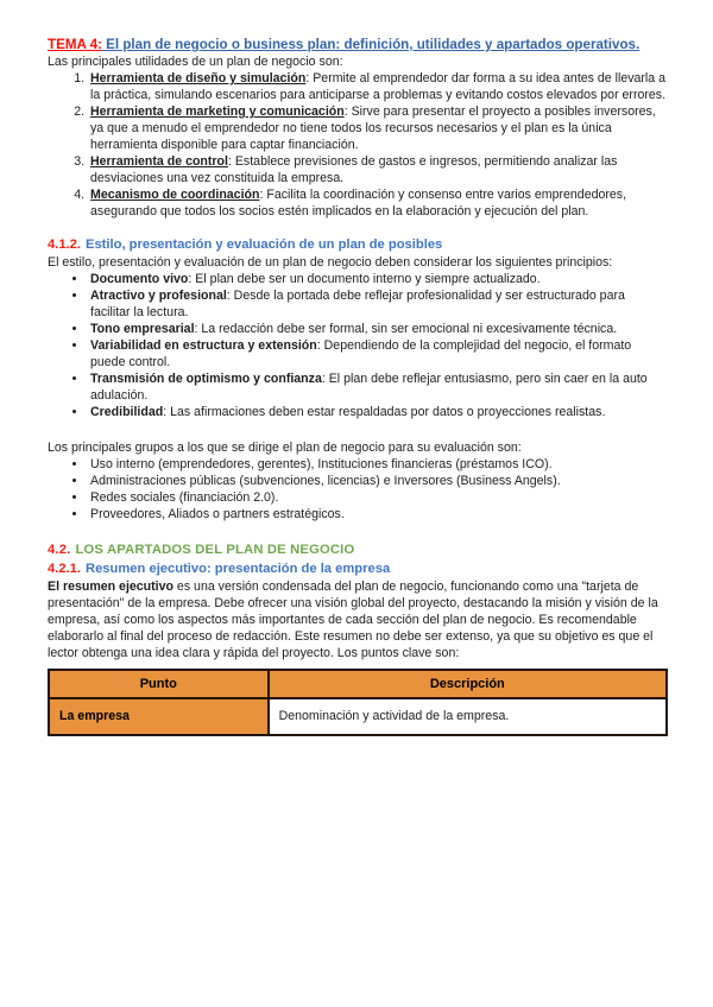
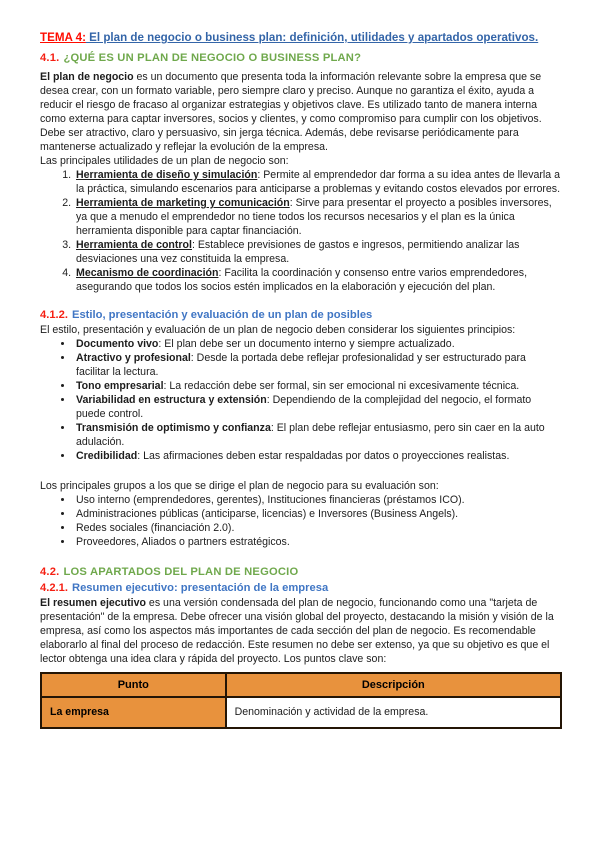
  TEMA 4: El plan de negocio o business plan: definición, utilidades y apartados operativos.
+ 4.1. ¿QUÉ ES UN PLAN DE NEGOCIO O BUSINESS PLAN?
+ El plan de negocio es un documento que presenta toda la información relevante sobre la empresa que se desea crear, con un formato variable, pero siempre claro y preciso. Aunque no garantiza el éxito, ayuda a reducir el riesgo de fracaso al organizar estrategias y objetivos clave. Es utilizado tanto de manera interna como externa para captar inversores, socios y clientes, y como compromiso para cumplir con los objetivos. Debe ser atractivo, claro y persuasivo, sin jerga técnica. Además, debe revisarse periódicamente para mantenerse actualizado y reflejar la evolución de la empresa.
  Las principales utilidades de un plan de negocio son:
  Herramienta de diseño y simulación: Permite al emprendedor dar forma a su idea antes de llevarla a la práctica, simulando escenarios para anticiparse a problemas y evitando costos elevados por errores.
  Herramienta de marketing y comunicación: Sirve para presentar el proyecto a posibles inversores, ya que a menudo el emprendedor no tiene todos los recursos necesarios y el plan es la única herramienta disponible para captar financiación.
  Herramienta de control: Establece previsiones de gastos e ingresos, permitiendo analizar las desviaciones una vez constituida la empresa.
  Mecanismo de coordinación: Facilita la coordinación y consenso entre varios emprendedores, asegurando que todos los socios estén implicados en la elaboración y ejecución del plan.
  4.1.2. Estilo, presentación y evaluación de un plan de posibles
  El estilo, presentación y evaluación de un plan de negocio deben considerar los siguientes principios:
  Documento vivo: El plan debe ser un documento interno y siempre actualizado.
  Atractivo y profesional: Desde la portada debe reflejar profesionalidad y ser estructurado para facilitar la lectura.
  Tono empresarial: La redacción debe ser formal, sin ser emocional ni excesivamente técnica.
  Variabilidad en estructura y extensión: Dependiendo de la complejidad del negocio, el formato puede control.
  Transmisión de optimismo y confianza: El plan debe reflejar entusiasmo, pero sin caer en la auto adulación.
  Credibilidad: Las afirmaciones deben estar respaldadas por datos o proyecciones realistas.
  Los principales grupos a los que se dirige el plan de negocio para su evaluación son:
  Uso interno (emprendedores, gerentes), Instituciones financieras (préstamos ICO).
- Administraciones públicas (subvenciones, licencias) e Inversores (Business Angels).
+ Administraciones públicas (anticiparse, licencias) e Inversores (Business Angels).
  Redes sociales (financiación 2.0).
  Proveedores, Aliados o partners estratégicos.
  4.2. LOS APARTADOS DEL PLAN DE NEGOCIO
  4.2.1. Resumen ejecutivo: presentación de la empresa
  El resumen ejecutivo es una versión condensada del plan de negocio, funcionando como una "tarjeta de presentación" de la empresa. Debe ofrecer una visión global del proyecto, destacando la misión y visión de la empresa, así como los aspectos más importantes de cada sección del plan de negocio. Es recomendable elaborarlo al final del proceso de redacción. Este resumen no debe ser extenso, ya que su objetivo es que el lector obtenga una idea clara y rápida del proyecto. Los puntos clave son:
  Punto	Descripción
  La empresa	Denominación y actividad de la empresa.
